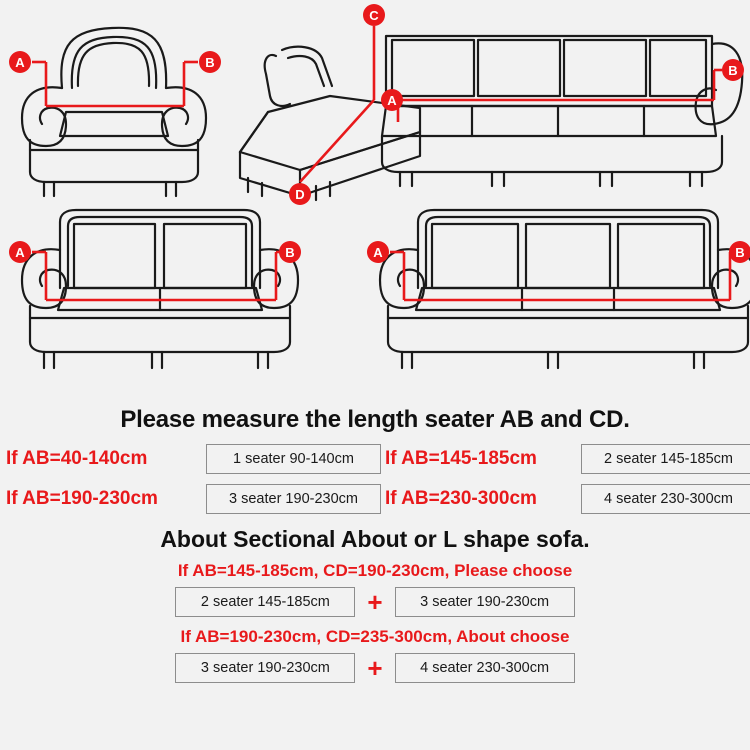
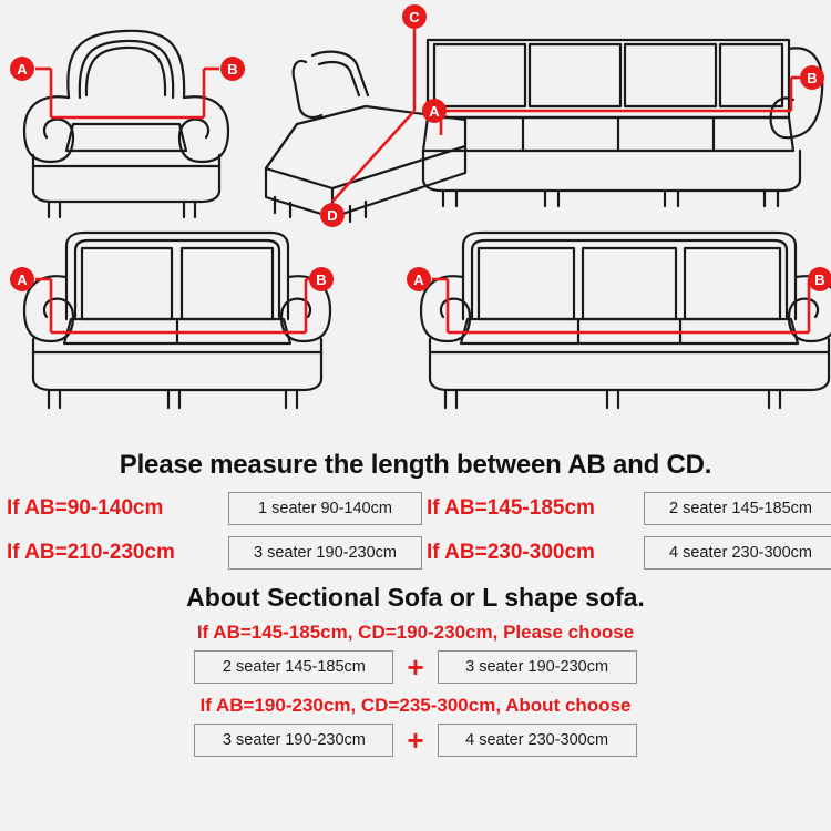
  A
  B
  C
  D
  A
  B
  A
  B
  A
  B
- Please measure the length seater AB and CD.
+ Please measure the length between AB and CD.
- If AB=40-140cm
+ If AB=90-140cm
  1 seater 90-140cm
  If AB=145-185cm
  2 seater 145-185cm
- If AB=190-230cm
+ If AB=210-230cm
  3 seater 190-230cm
  If AB=230-300cm
  4 seater 230-300cm
- About Sectional About or L shape sofa.
+ About Sectional Sofa or L shape sofa.
  If AB=145-185cm, CD=190-230cm, Please choose
  2 seater 145-185cm
  +
  3 seater 190-230cm
  If AB=190-230cm, CD=235-300cm, About choose
  3 seater 190-230cm
  +
  4 seater 230-300cm
